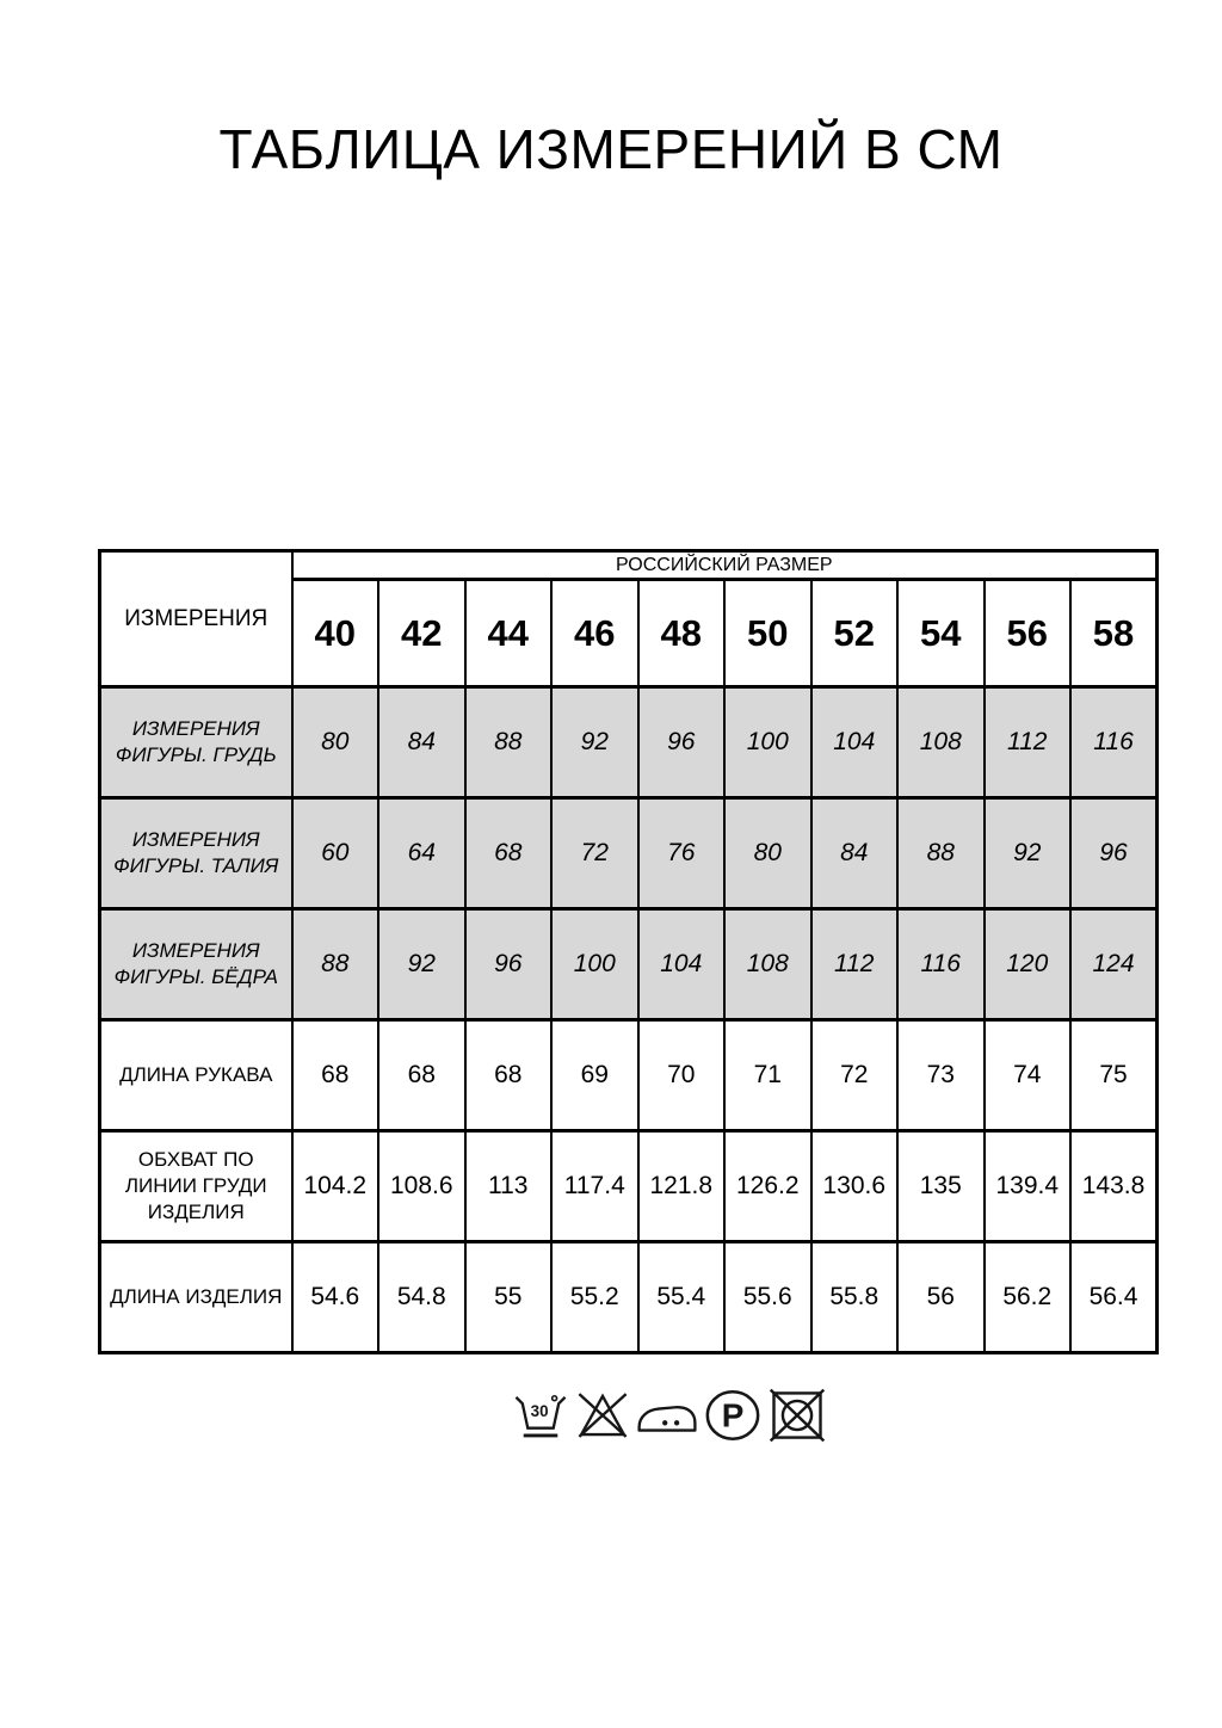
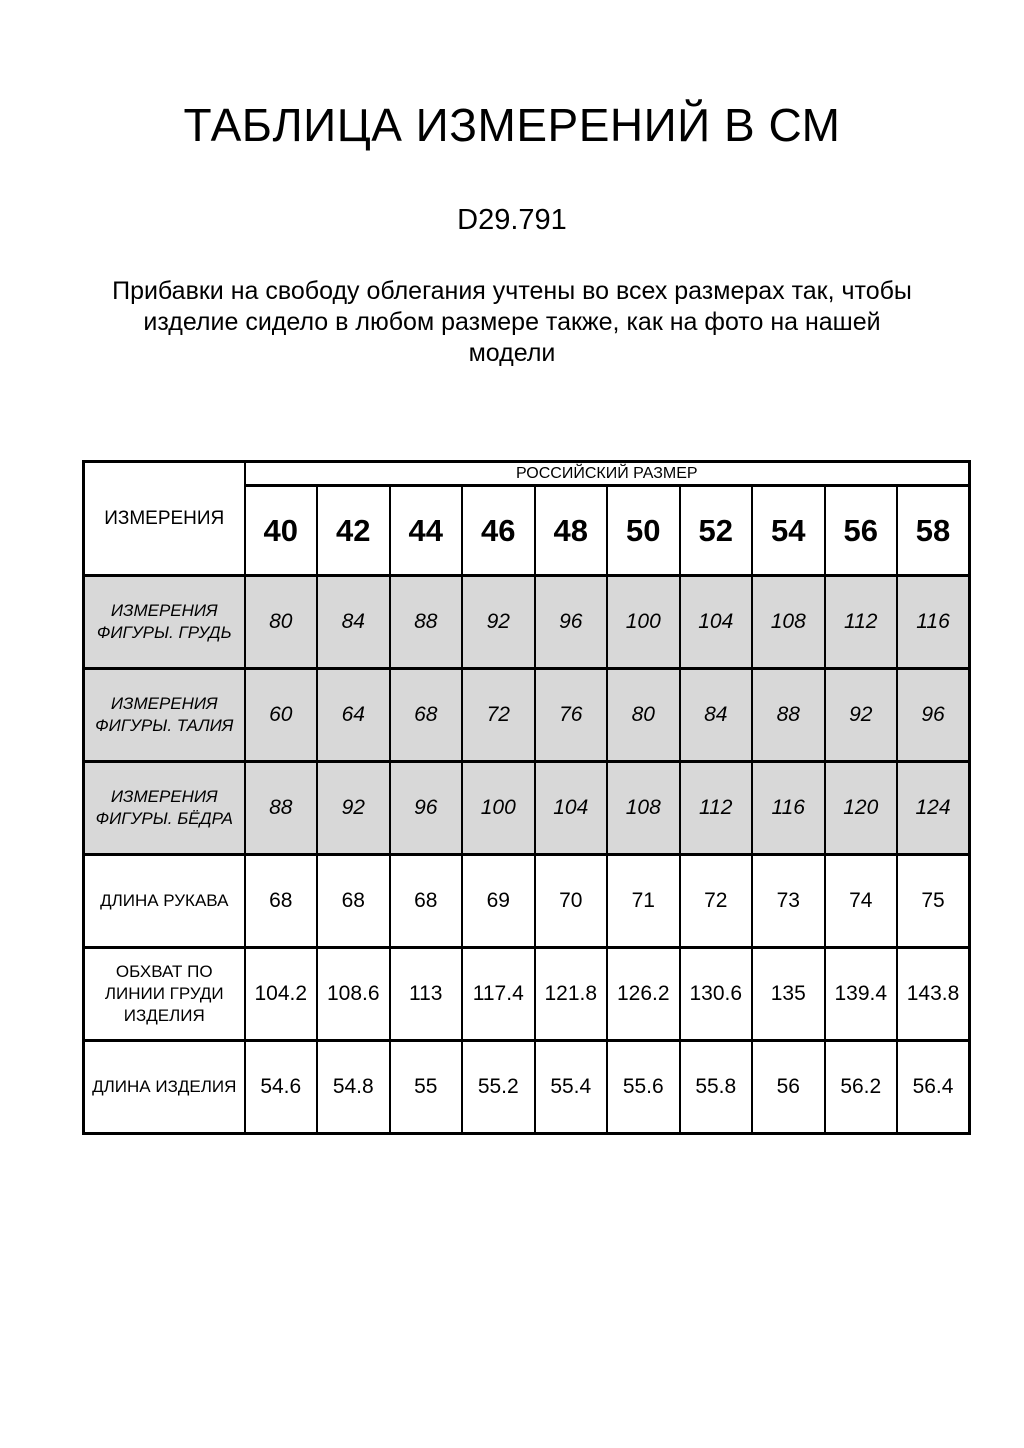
  ТАБЛИЦА ИЗМЕРЕНИЙ В СМ
+ D29.791
+ Прибавки на свободу облегания учтены во всех размерах так, чтобы изделие сидело в любом размере также, как на фото на нашей модели
  ИЗМЕРЕНИЯ	РОССИЙСКИЙ РАЗМЕР
  40	42	44	46	48	50	52	54	56	58
  ИЗМЕРЕНИЯ ФИГУРЫ. ГРУДЬ	80	84	88	92	96	100	104	108	112	116
  ИЗМЕРЕНИЯ ФИГУРЫ. ТАЛИЯ	60	64	68	72	76	80	84	88	92	96
  ИЗМЕРЕНИЯ ФИГУРЫ. БЁДРА	88	92	96	100	104	108	112	116	120	124
  ДЛИНА РУКАВА	68	68	68	69	70	71	72	73	74	75
  ОБХВАТ ПО ЛИНИИ ГРУДИ ИЗДЕЛИЯ	104.2	108.6	113	117.4	121.8	126.2	130.6	135	139.4	143.8
  ДЛИНА ИЗДЕЛИЯ	54.6	54.8	55	55.2	55.4	55.6	55.8	56	56.2	56.4
- 30
- P
